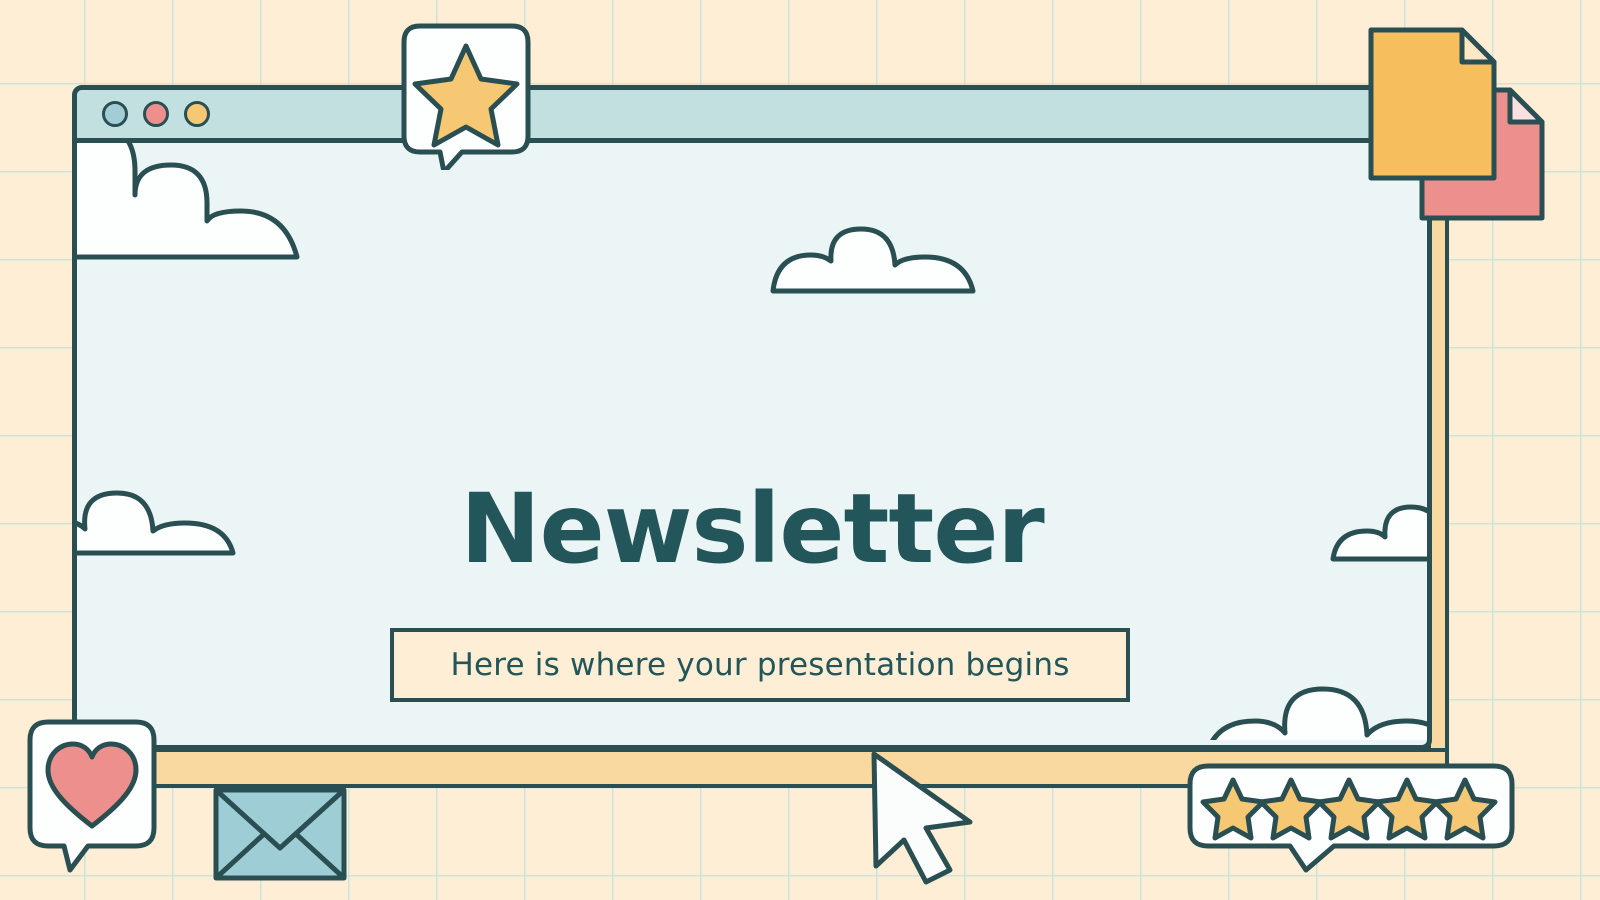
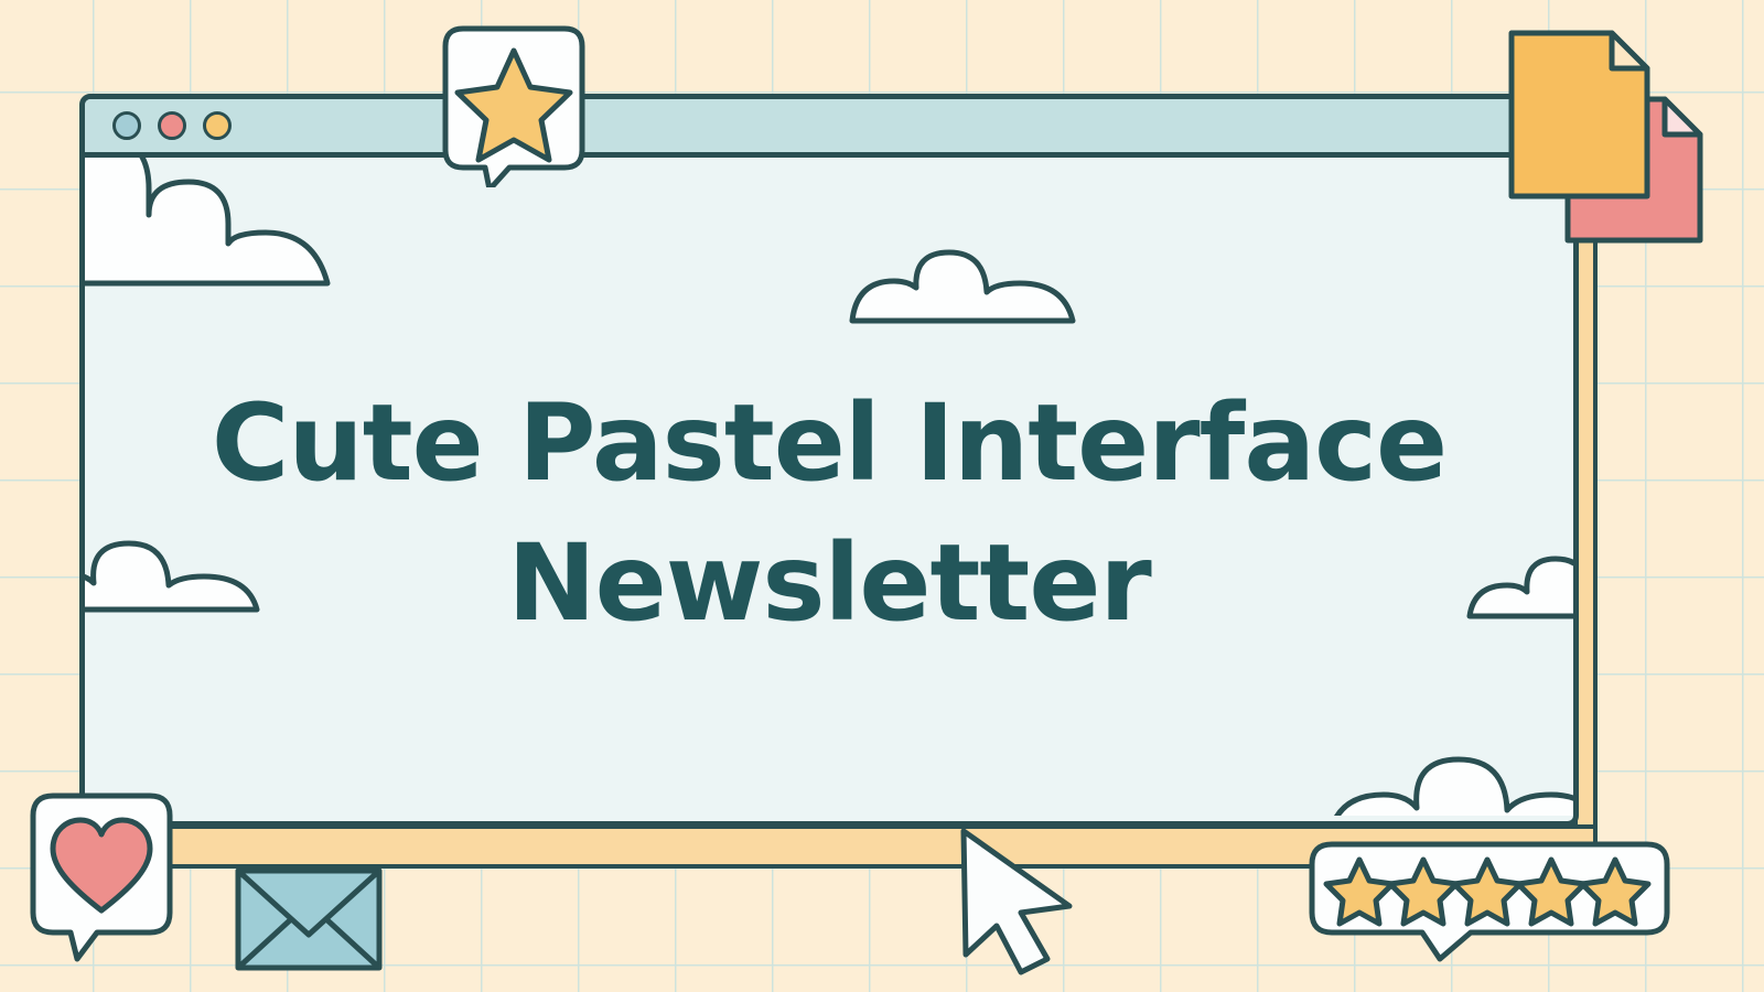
+ Cute Pastel Interface
  Newsletter
- Here is where your presentation begins
